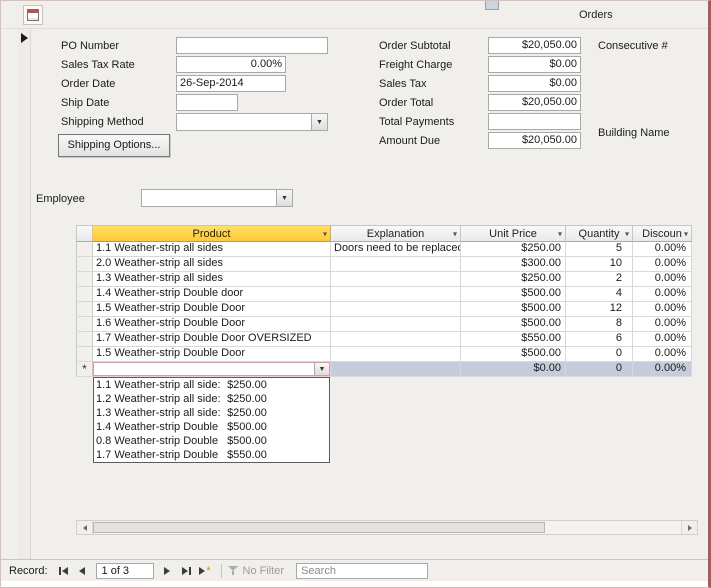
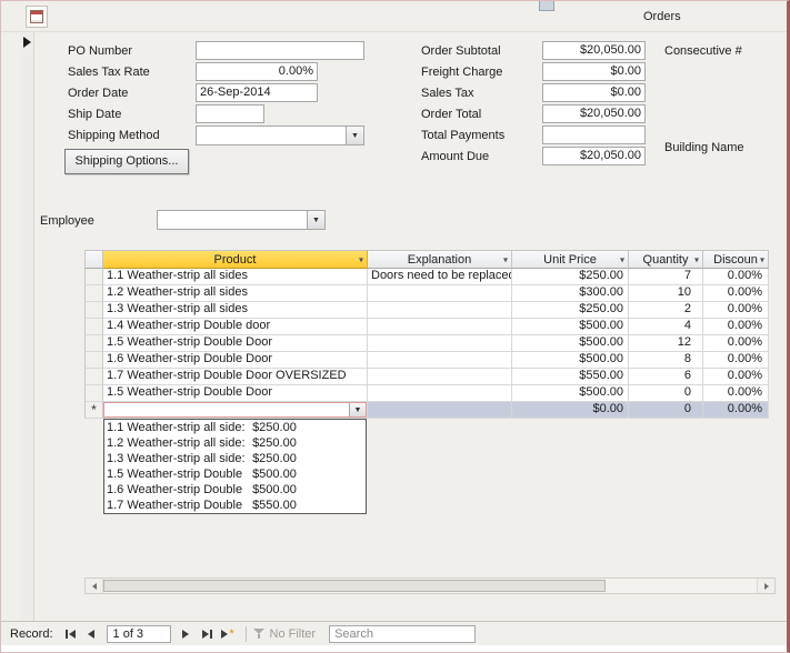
  Orders
  PO Number
  Sales Tax Rate
  0.00%
  Order Date
  26-Sep-2014
  Ship Date
  Shipping Method
  Shipping Options...
  Order Subtotal
  $20,050.00
  Freight Charge
  $0.00
  Sales Tax
  $0.00
  Order Total
  $20,050.00
  Total Payments
  Amount Due
  $20,050.00
  Consecutive #
  Building Name
  Employee
  Product
  ▾
  Explanation
  ▾
  Unit Price
  ▾
  Quantity
  ▾
  Discoun
  ▾
  1.1 Weather-strip all sides
  Doors need to be replace
  $250.00
- 5
+ 7
  0.00%
- 2.0 Weather-strip all sides
+ 1.2 Weather-strip all sides
  $300.00
  10
  0.00%
  1.3 Weather-strip all sides
  $250.00
  2
  0.00%
  1.4 Weather-strip Double door
  $500.00
  4
  0.00%
  1.5 Weather-strip Double Door
  $500.00
  12
  0.00%
  1.6 Weather-strip Double Door
  $500.00
  8
  0.00%
  1.7 Weather-strip Double Door OVERSIZED
  $550.00
  6
  0.00%
  1.5 Weather-strip Double Door
  $500.00
  0
  0.00%
  *
  $0.00
  0
  0.00%
  1.1 Weather-strip all side: $250.00
  1.2 Weather-strip all side: $250.00
  1.3 Weather-strip all side: $250.00
- 1.4 Weather-strip Double $500.00
- 0.8 Weather-strip Double $500.00
+ 1.5 Weather-strip Double $500.00
+ 1.6 Weather-strip Double $500.00
  1.7 Weather-strip Double $550.00
  Record:
  1 of 3
  *
  No Filter
  Search
